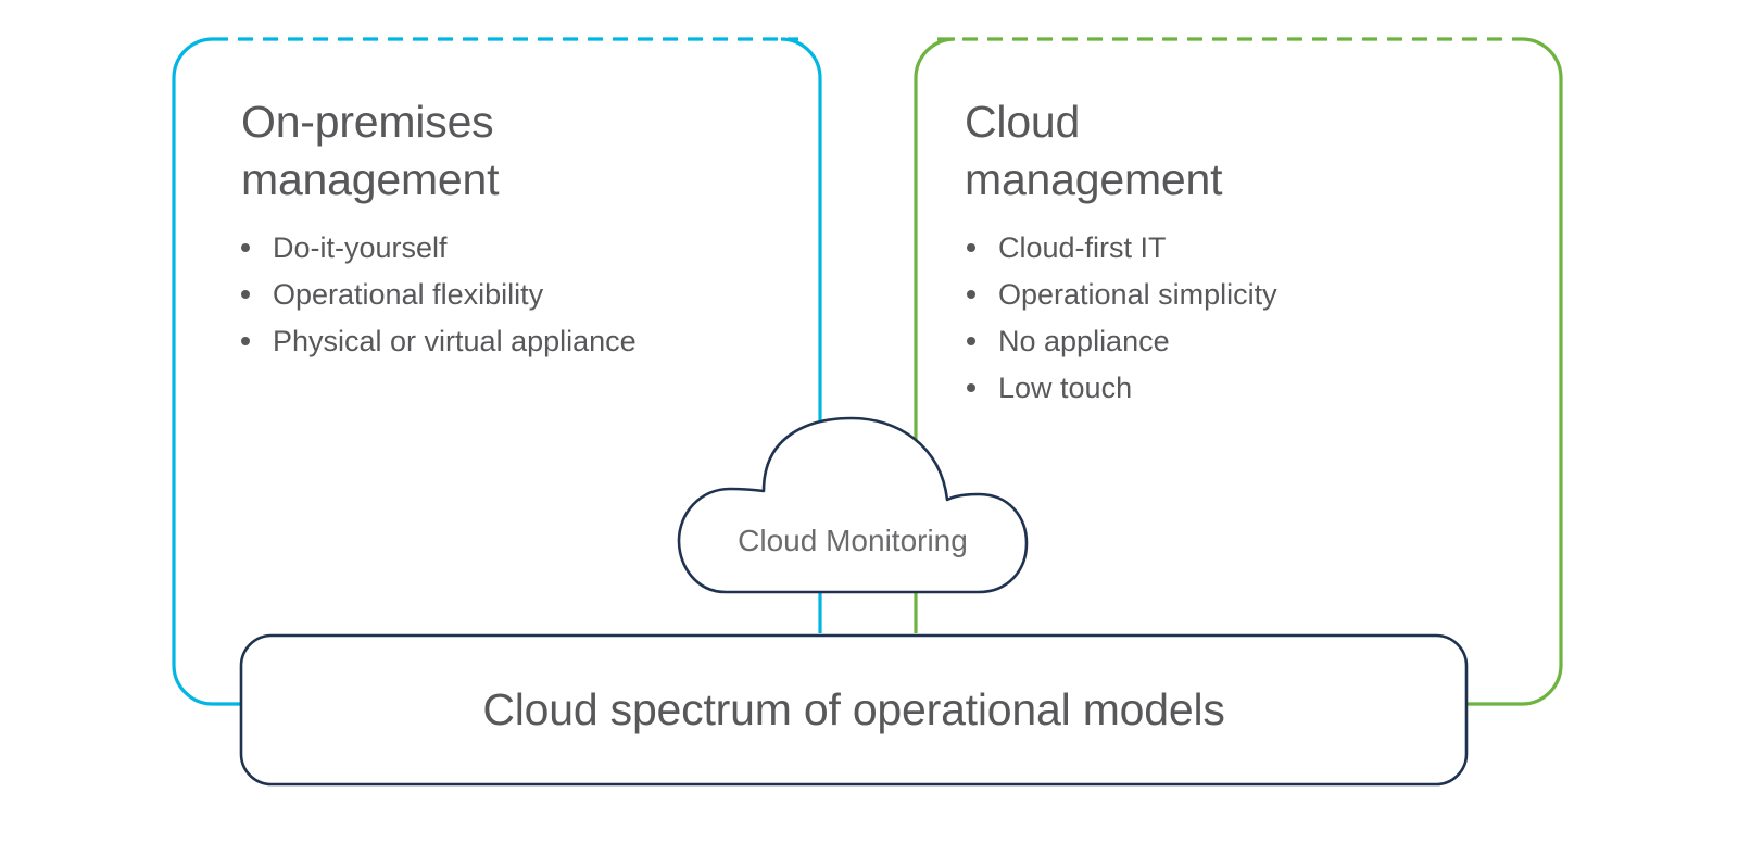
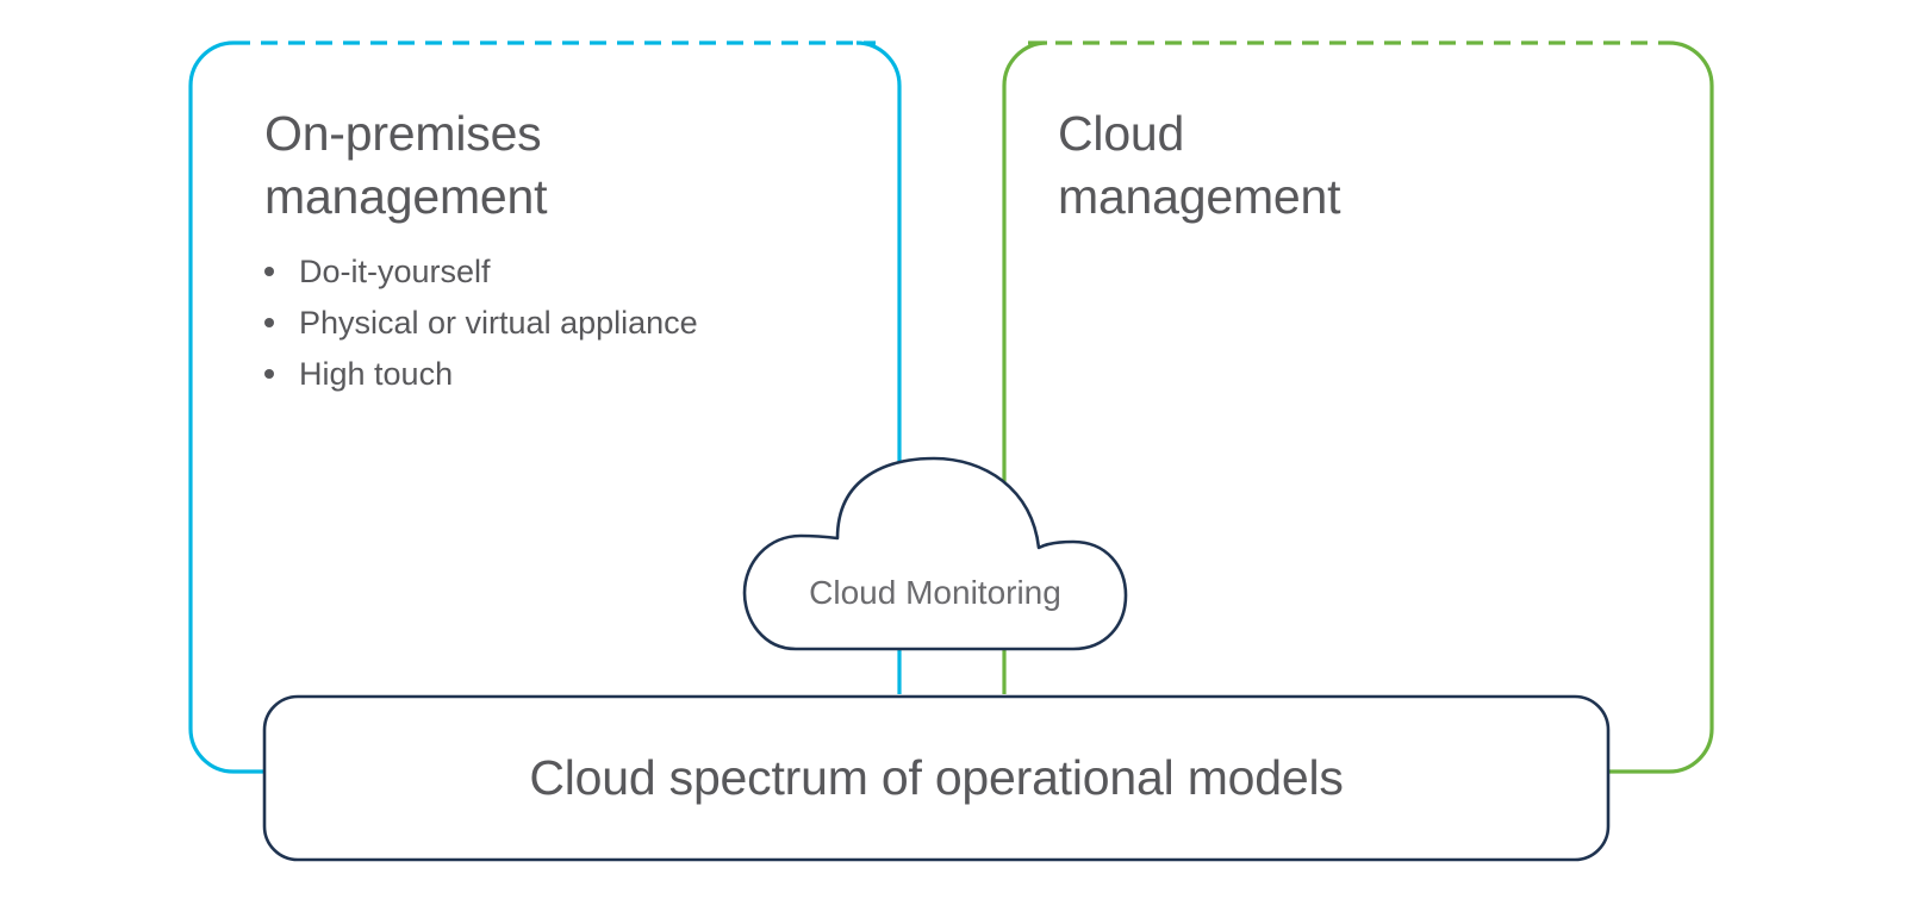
  On-premises
  management
  Do-it-yourself
- Operational flexibility
  Physical or virtual appliance
+ High touch
  Cloud
  management
- Cloud-first IT
- Operational simplicity
- No appliance
- Low touch
  Cloud Monitoring
  Cloud spectrum of operational models
